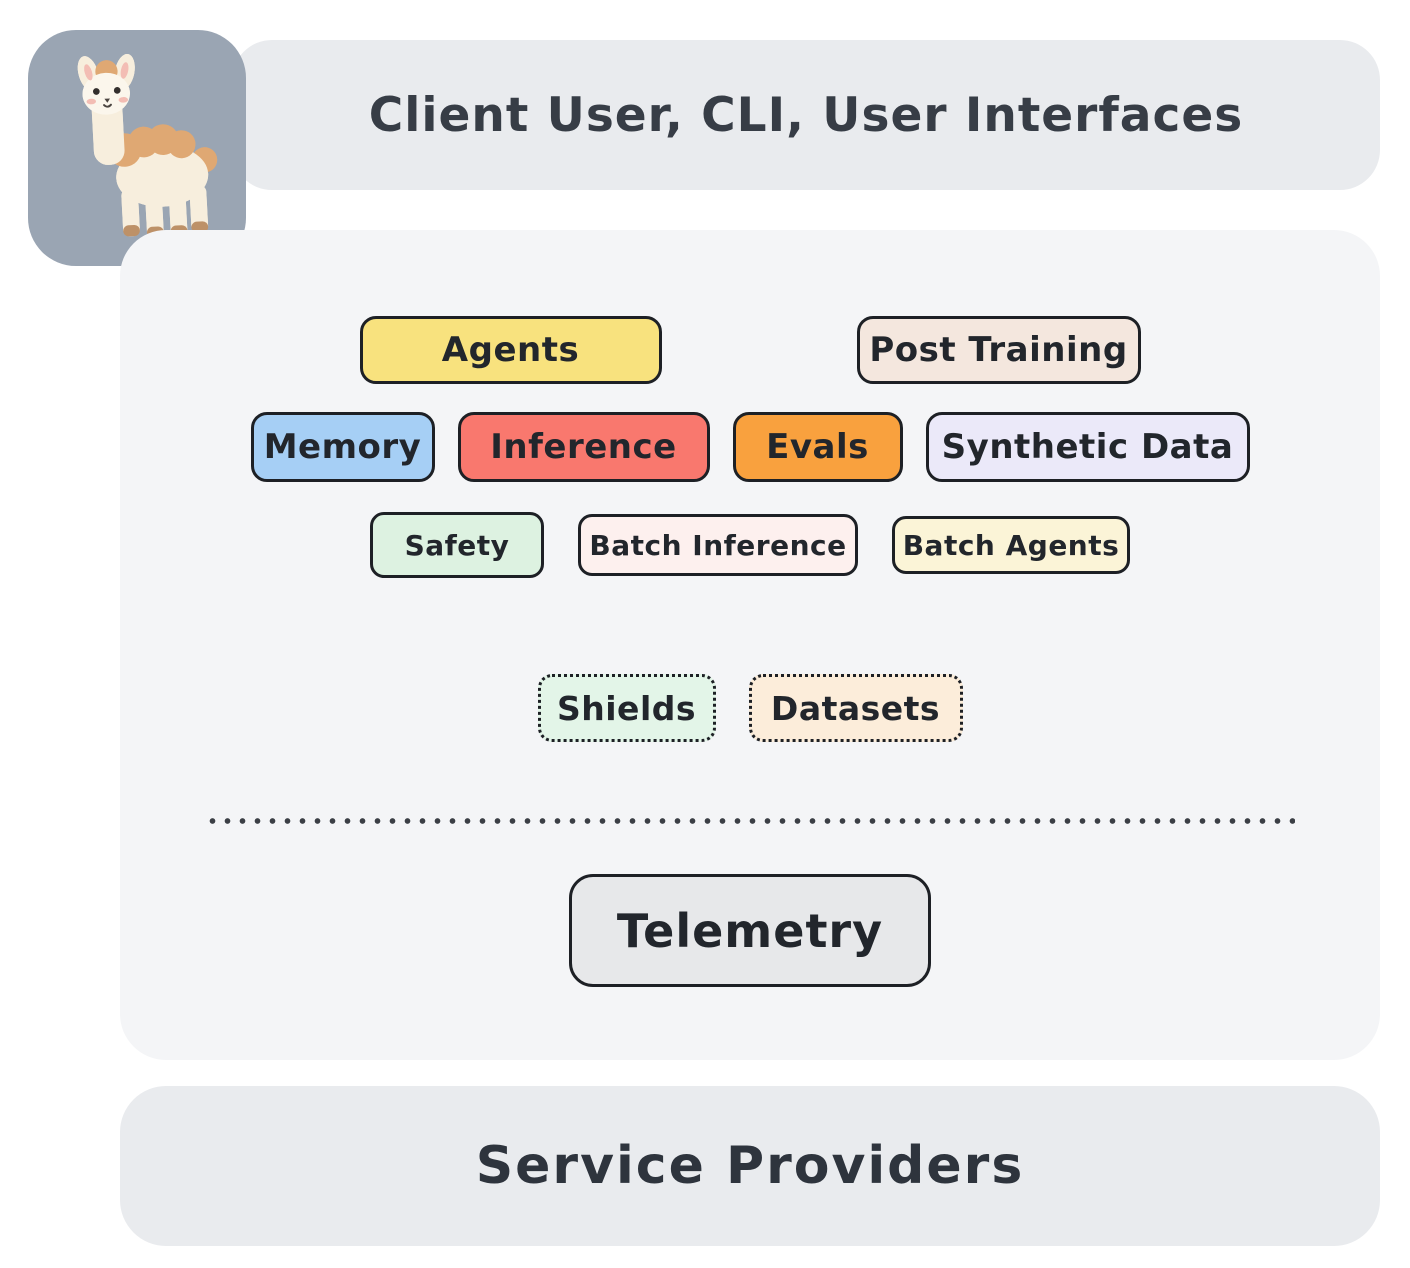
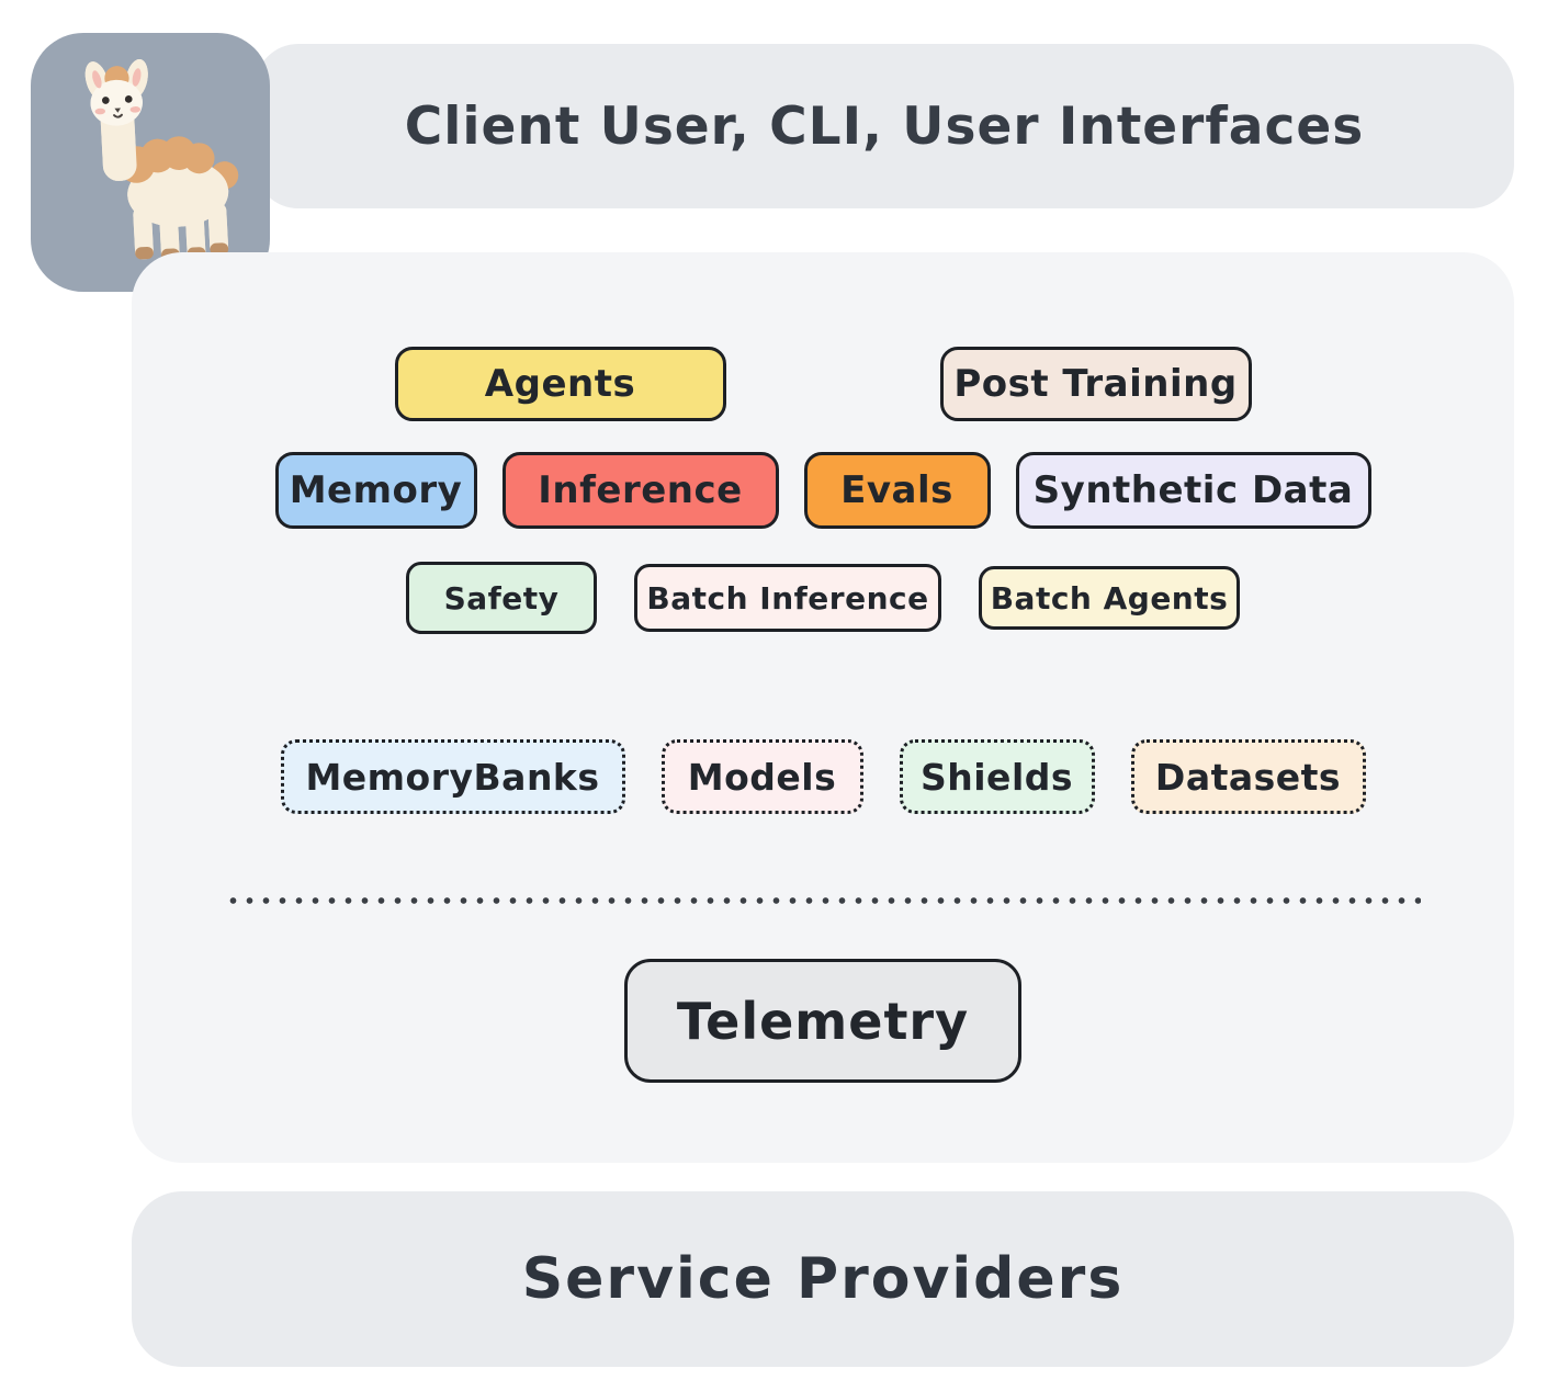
  Client User, CLI, User Interfaces
  Agents
  Post Training
  Memory
  Inference
  Evals
  Synthetic Data
  Safety
  Batch Inference
  Batch Agents
+ MemoryBanks
+ Models
  Shields
  Datasets
  Telemetry
  Service Providers
